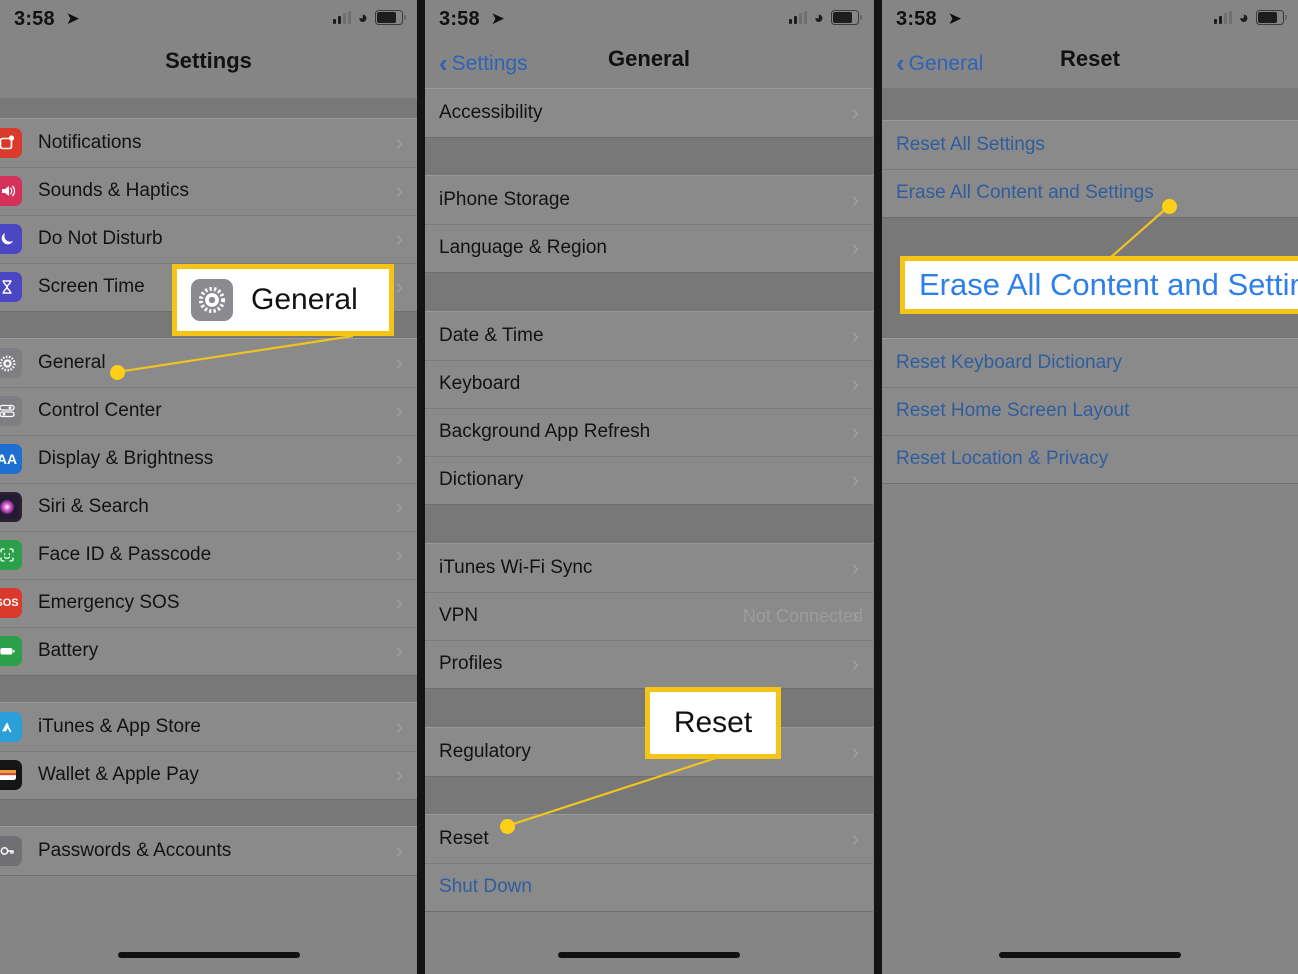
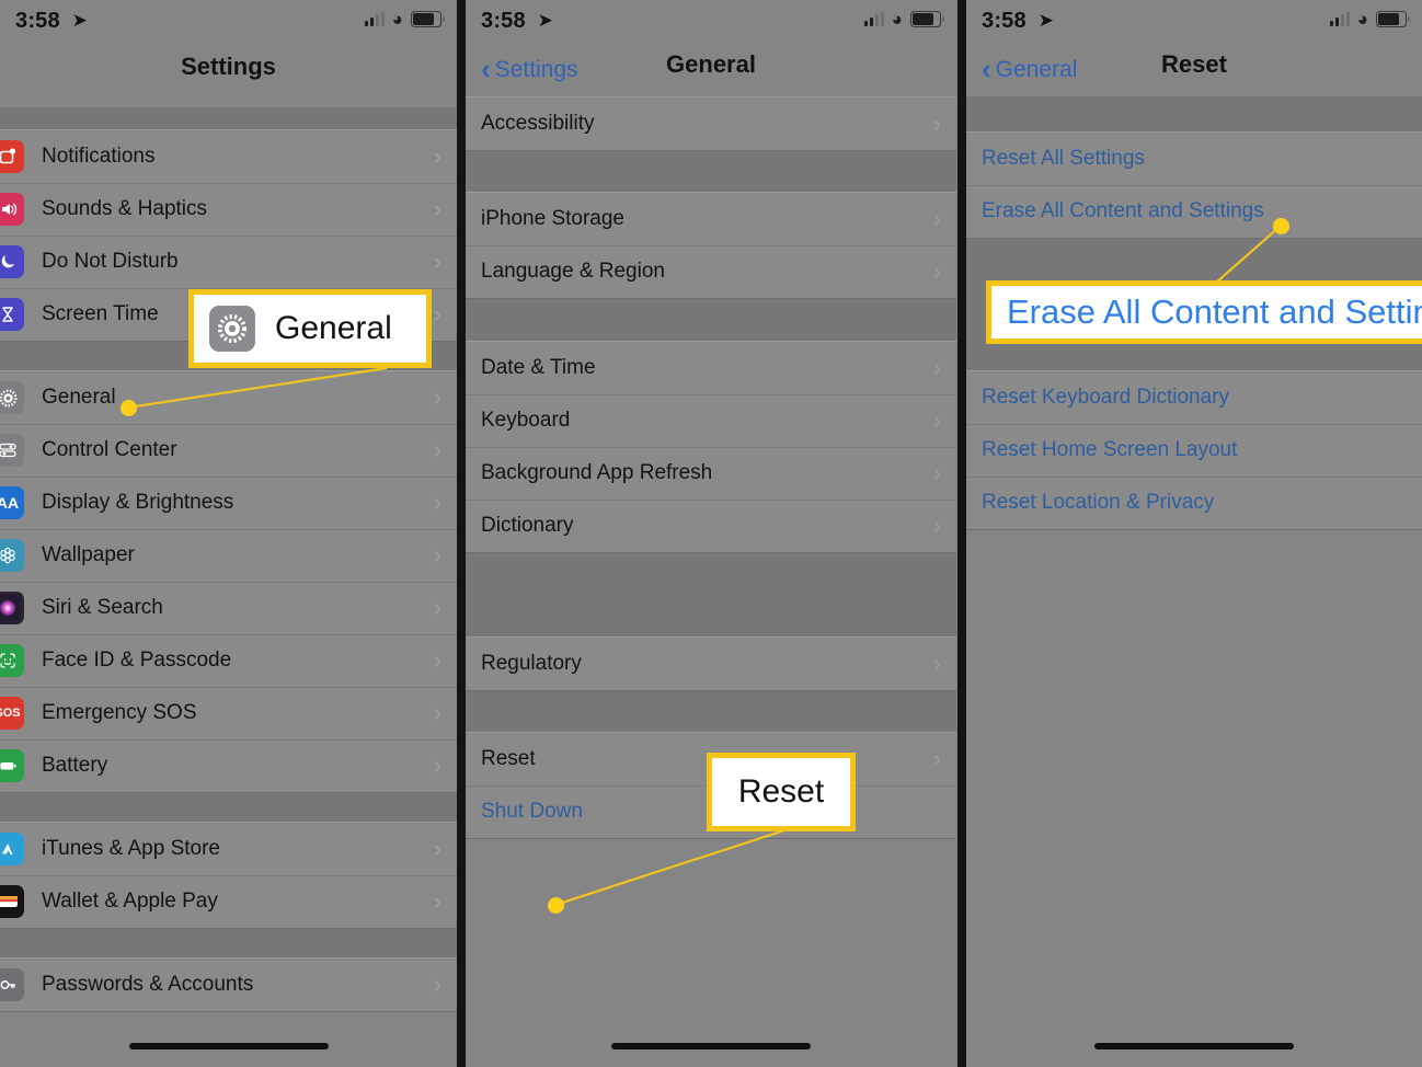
  3:58 ➤
  ◕
  Settings
  Notifications
  Sounds & Haptics
  Do Not Disturb
  Screen Time
  General
  Control Center
  AA
  Display & Brightness
+ Wallpaper
  Siri & Search
  Face ID & Passcode
  Emergency SOS
  Battery
  iTunes & App Store
  Wallet & Apple Pay
  Passwords & Accounts
  3:58 ➤
  ◕
  ‹
  Settings
  General
  Accessibility
  iPhone Storage
  Language & Region
  Date & Time
  Keyboard
  Background App Refresh
  Dictionary
- iTunes Wi-Fi Sync
- VPN
- Profiles
  Regulatory
  Reset
  Shut Down
  3:58 ➤
  ◕
  ‹
  General
  Reset
  Reset All Settings
  Erase All Content and Settings
  Reset Keyboard Dictionary
  Reset Home Screen Layout
  Reset Location & Privacy
  General
  Reset
  Erase All Content and Setti
